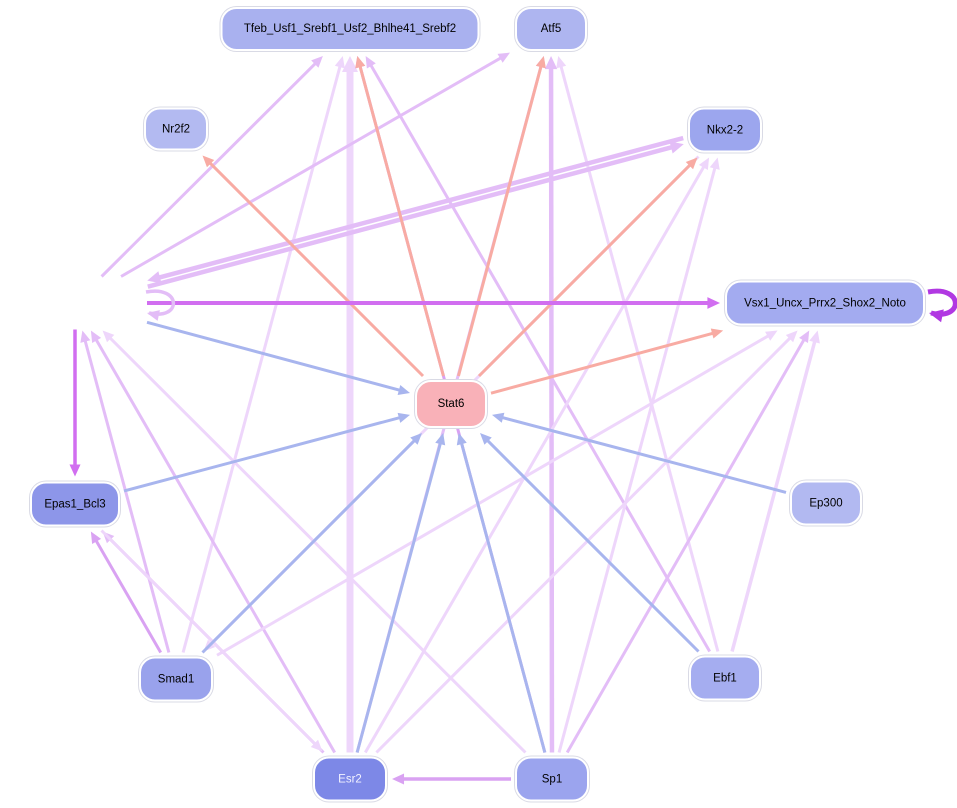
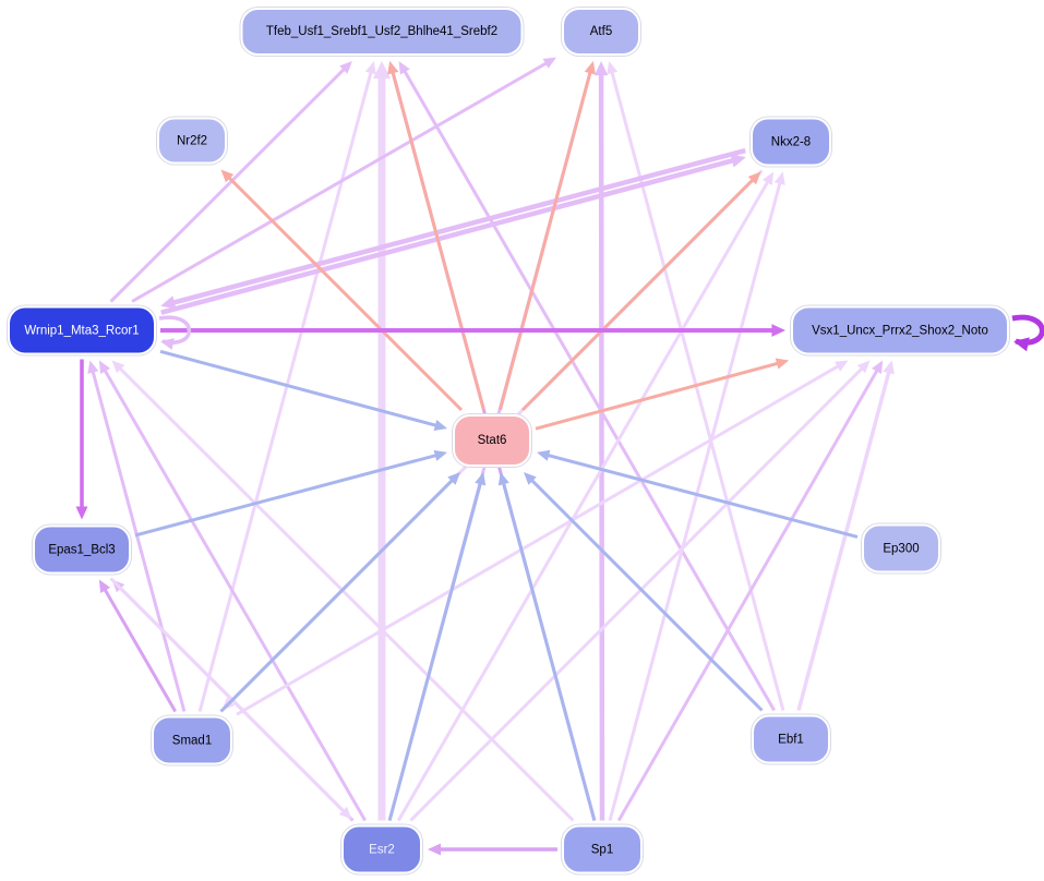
  Tfeb_Usf1_Srebf1_Usf2_Bhlhe41_Srebf2
  Atf5
  Nr2f2
- Nkx2-2
+ Nkx2-8
+ Wrnip1_Mta3_Rcor1
  Vsx1_Uncx_Prrx2_Shox2_Noto
  Stat6
  Epas1_Bcl3
  Ep300
  Smad1
  Ebf1
  Esr2
  Sp1
